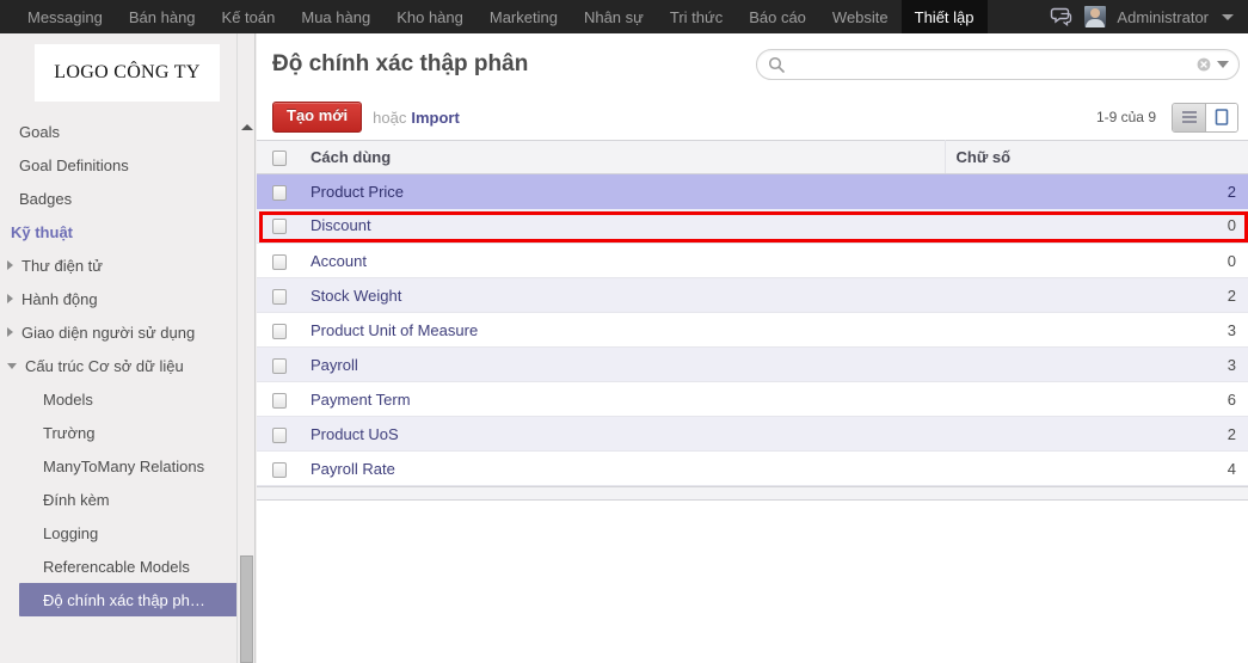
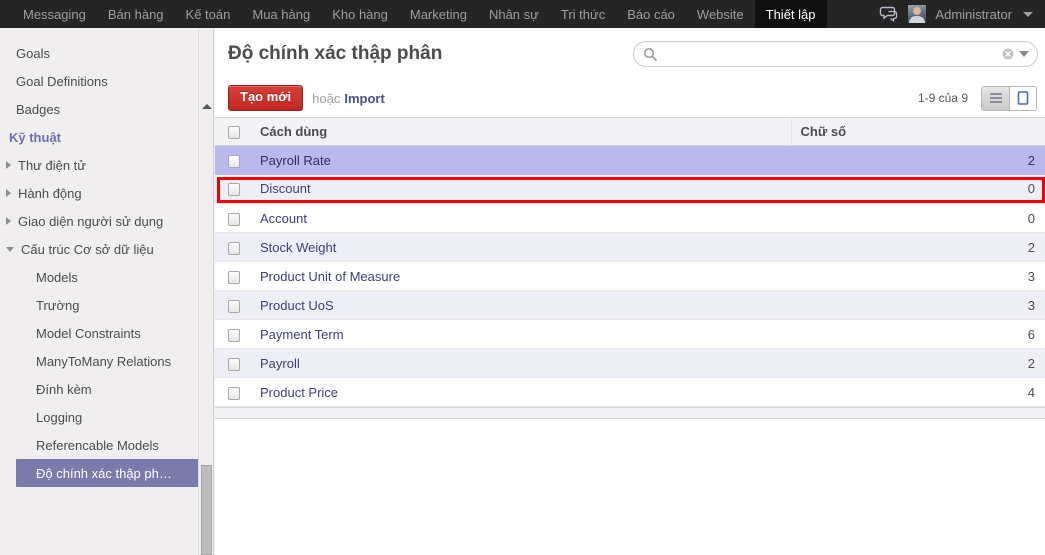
  Messaging
  Bán hàng
  Kế toán
  Mua hàng
  Kho hàng
  Marketing
  Nhân sự
  Tri thức
  Báo cáo
  Website
  Thiết lập
  Administrator
- LOGO CÔNG TY
  Goals
  Goal Definitions
  Badges
  Kỹ thuật
  Thư điện tử
  Hành động
  Giao diện người sử dụng
  Cấu trúc Cơ sở dữ liệu
  Models
  Trường
+ Model Constraints
  ManyToMany Relations
  Đính kèm
  Logging
  Referencable Models
  Độ chính xác thập ph…
  Độ chính xác thập phân
  Tạo mới
  hoặc
  Import
  1-9 của 9
  	Cách dùng	Chữ số
- 	Product Price	2
+ 	Payroll Rate	2
  	Discount	0
  	Account	0
  	Stock Weight	2
  	Product Unit of Measure	3
- 	Payroll	3
+ 	Product UoS	3
  	Payment Term	6
- 	Product UoS	2
+ 	Payroll	2
- 	Payroll Rate	4
+ 	Product Price	4
